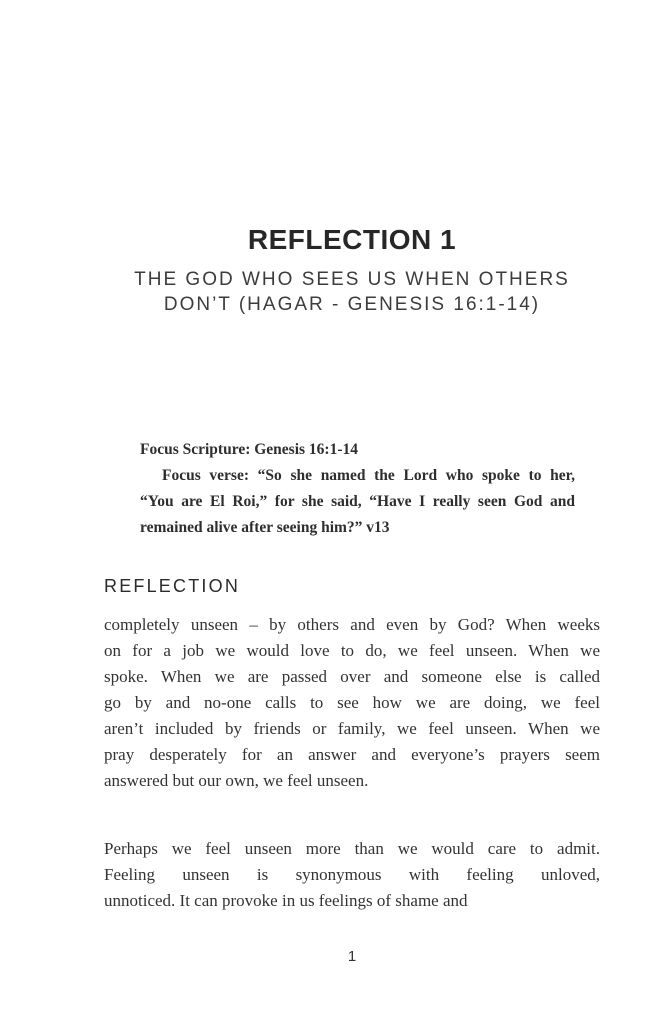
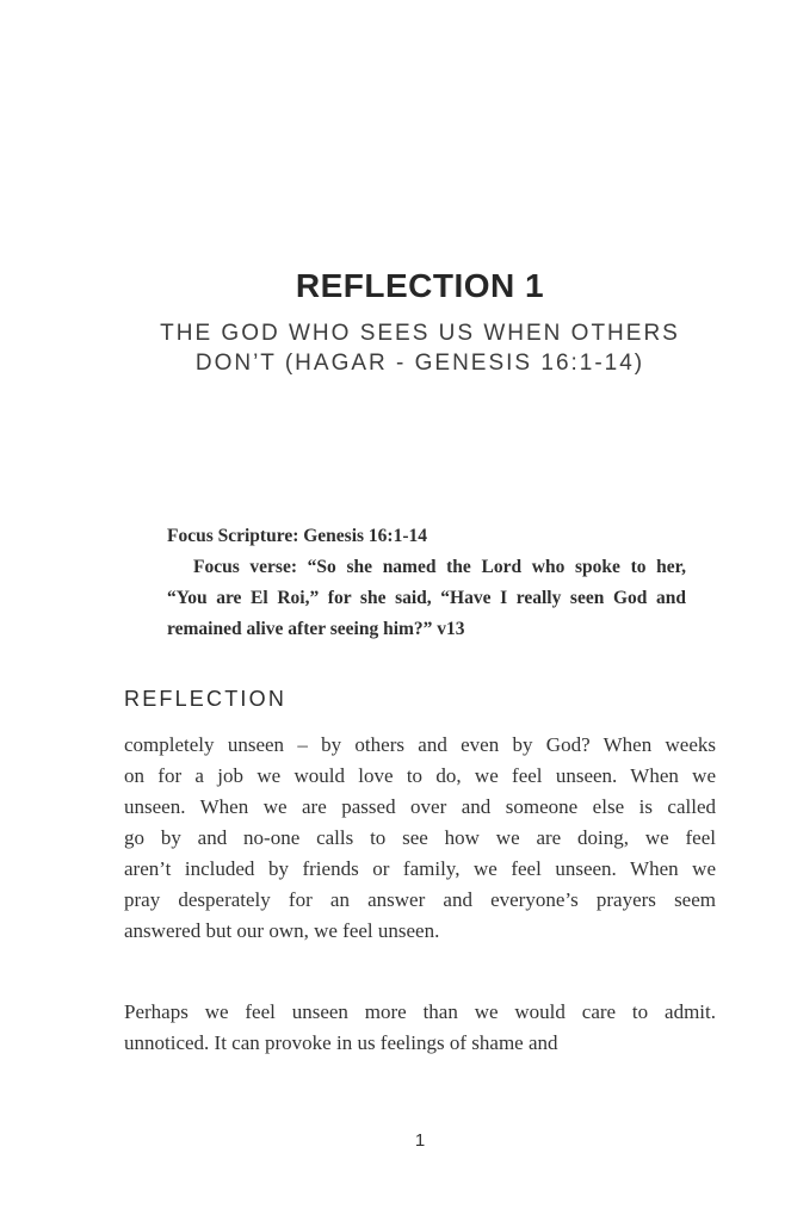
  REFLECTION 1
  THE GOD WHO SEES US WHEN OTHERS
  DON’T (HAGAR - GENESIS 16:1-14)
  Focus Scripture: Genesis 16:1-14
  Focus verse: “So she named the Lord who spoke to her,
  “You are El Roi,” for she said, “Have I really seen God and
  remained alive after seeing him?” v13
  REFLECTION
  completely unseen – by others and even by God? When weeks
  on for a job we would love to do, we feel unseen. When we
- spoke. When we are passed over and someone else is called
+ unseen. When we are passed over and someone else is called
  go by and no-one calls to see how we are doing, we feel
  aren’t included by friends or family, we feel unseen. When we
  pray desperately for an answer and everyone’s prayers seem
  answered but our own, we feel unseen.
  Perhaps we feel unseen more than we would care to admit.
- Feeling unseen is synonymous with feeling unloved,
  unnoticed. It can provoke in us feelings of shame and
  1
